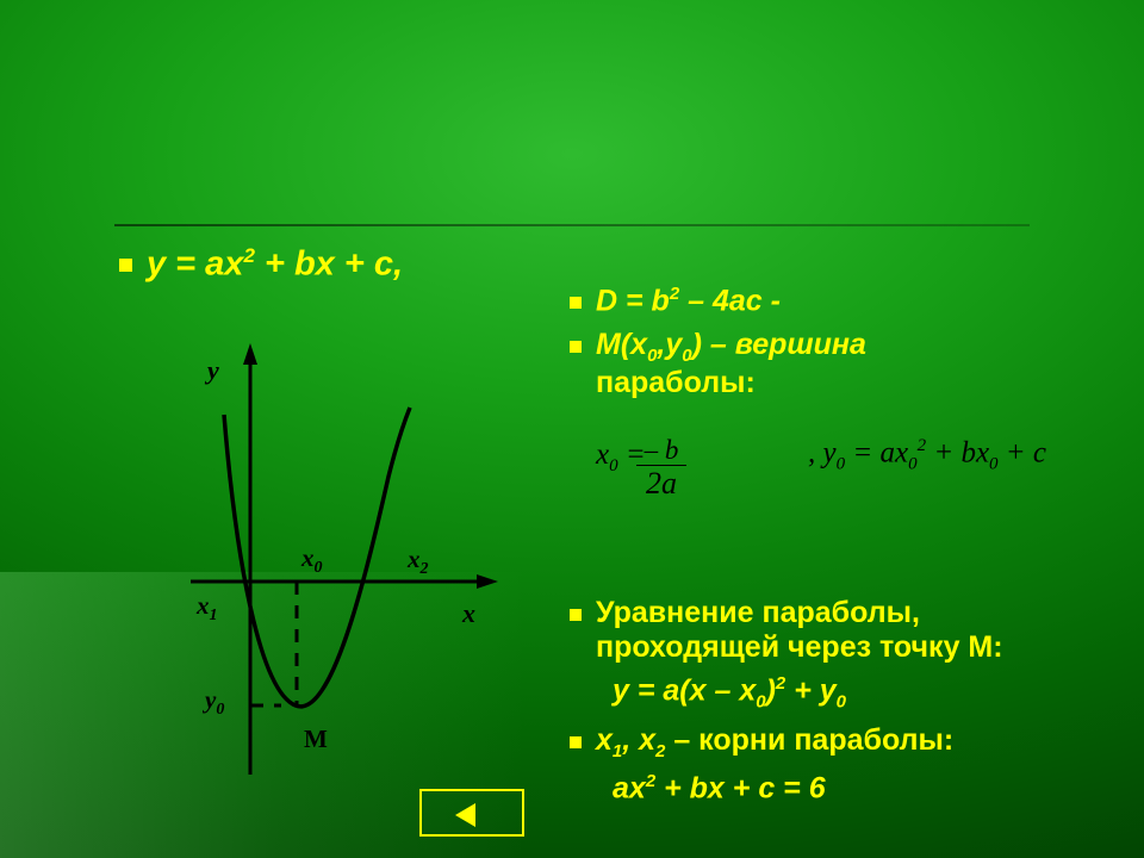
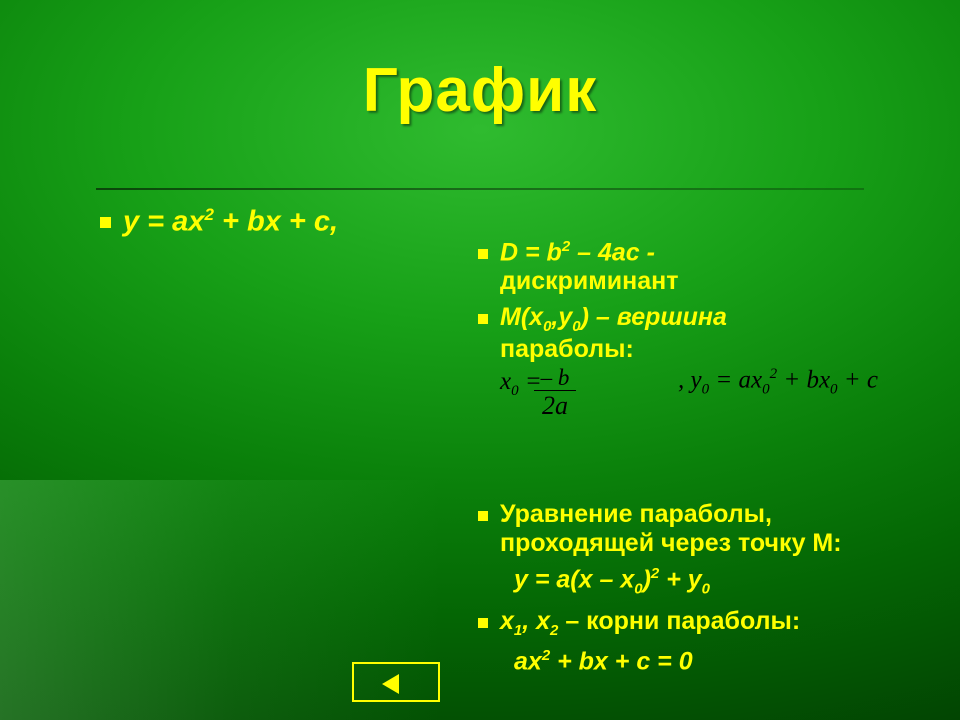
+ График
  y = ax2 + bx + c,
- y
- x
- x0
- x1
- x2
- y0
- M
  D = b2 – 4ac -
+ дискриминант
  M(x0,y0) – вершина
  параболы:
  x0 =
  – b
  2a
  , y0 = ax02 + bx0 + c
  Уравнение параболы,
  проходящей через точку M:
  y = a(x – x0)2 + y0
  x1, x2 – корни параболы:
- ax2 + bx + c = 6
+ ax2 + bx + c = 0
